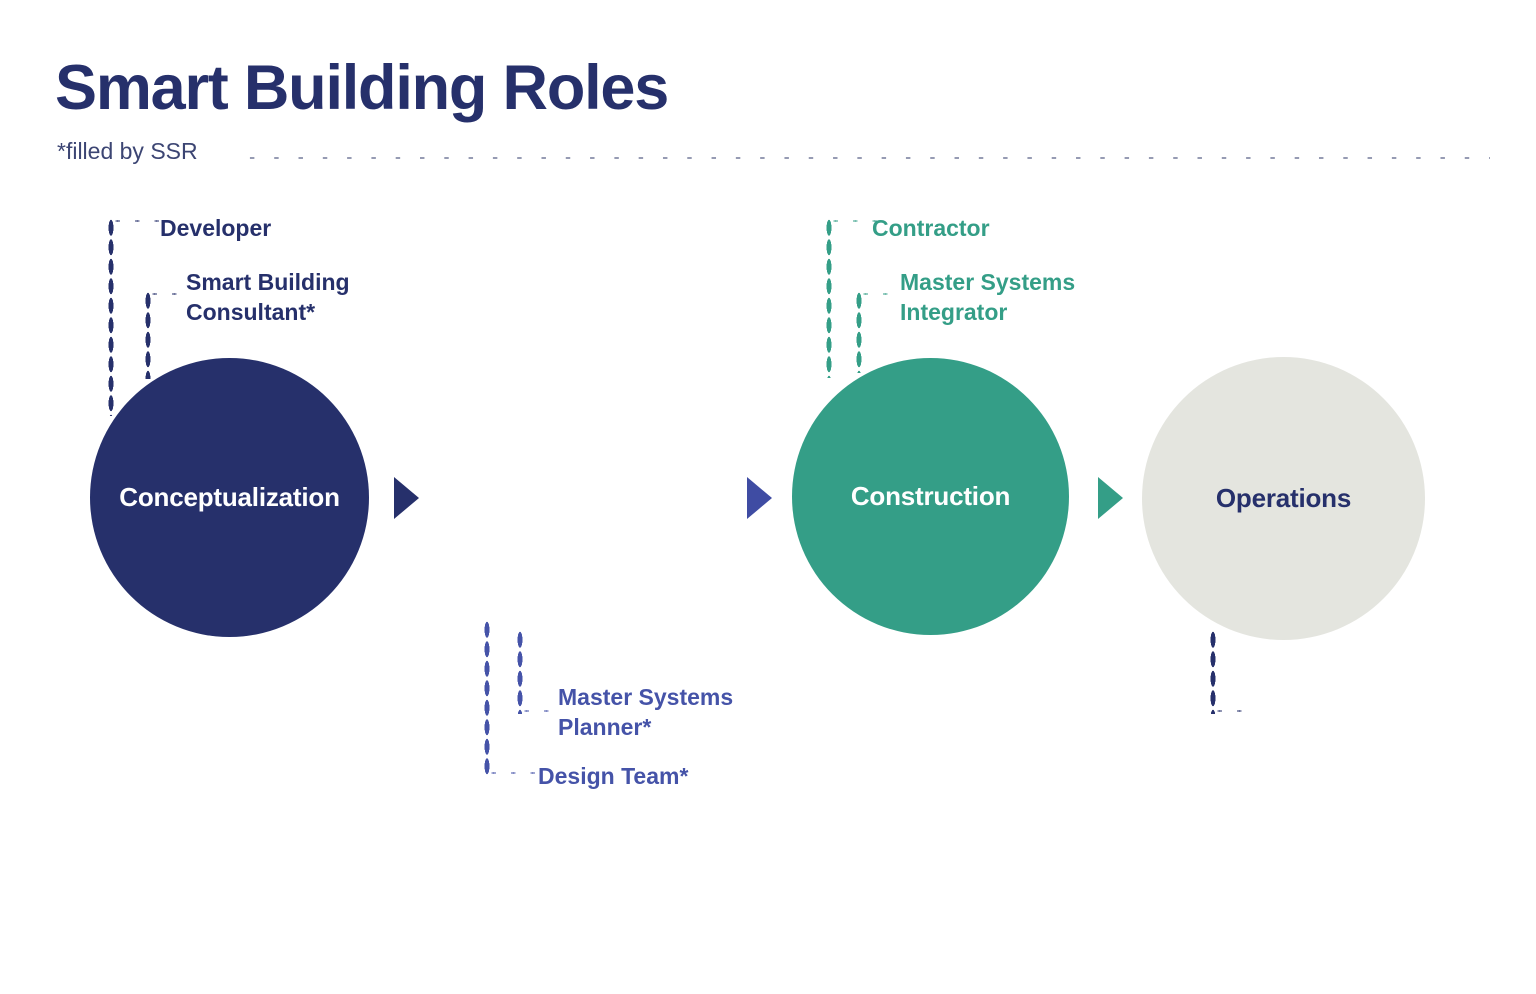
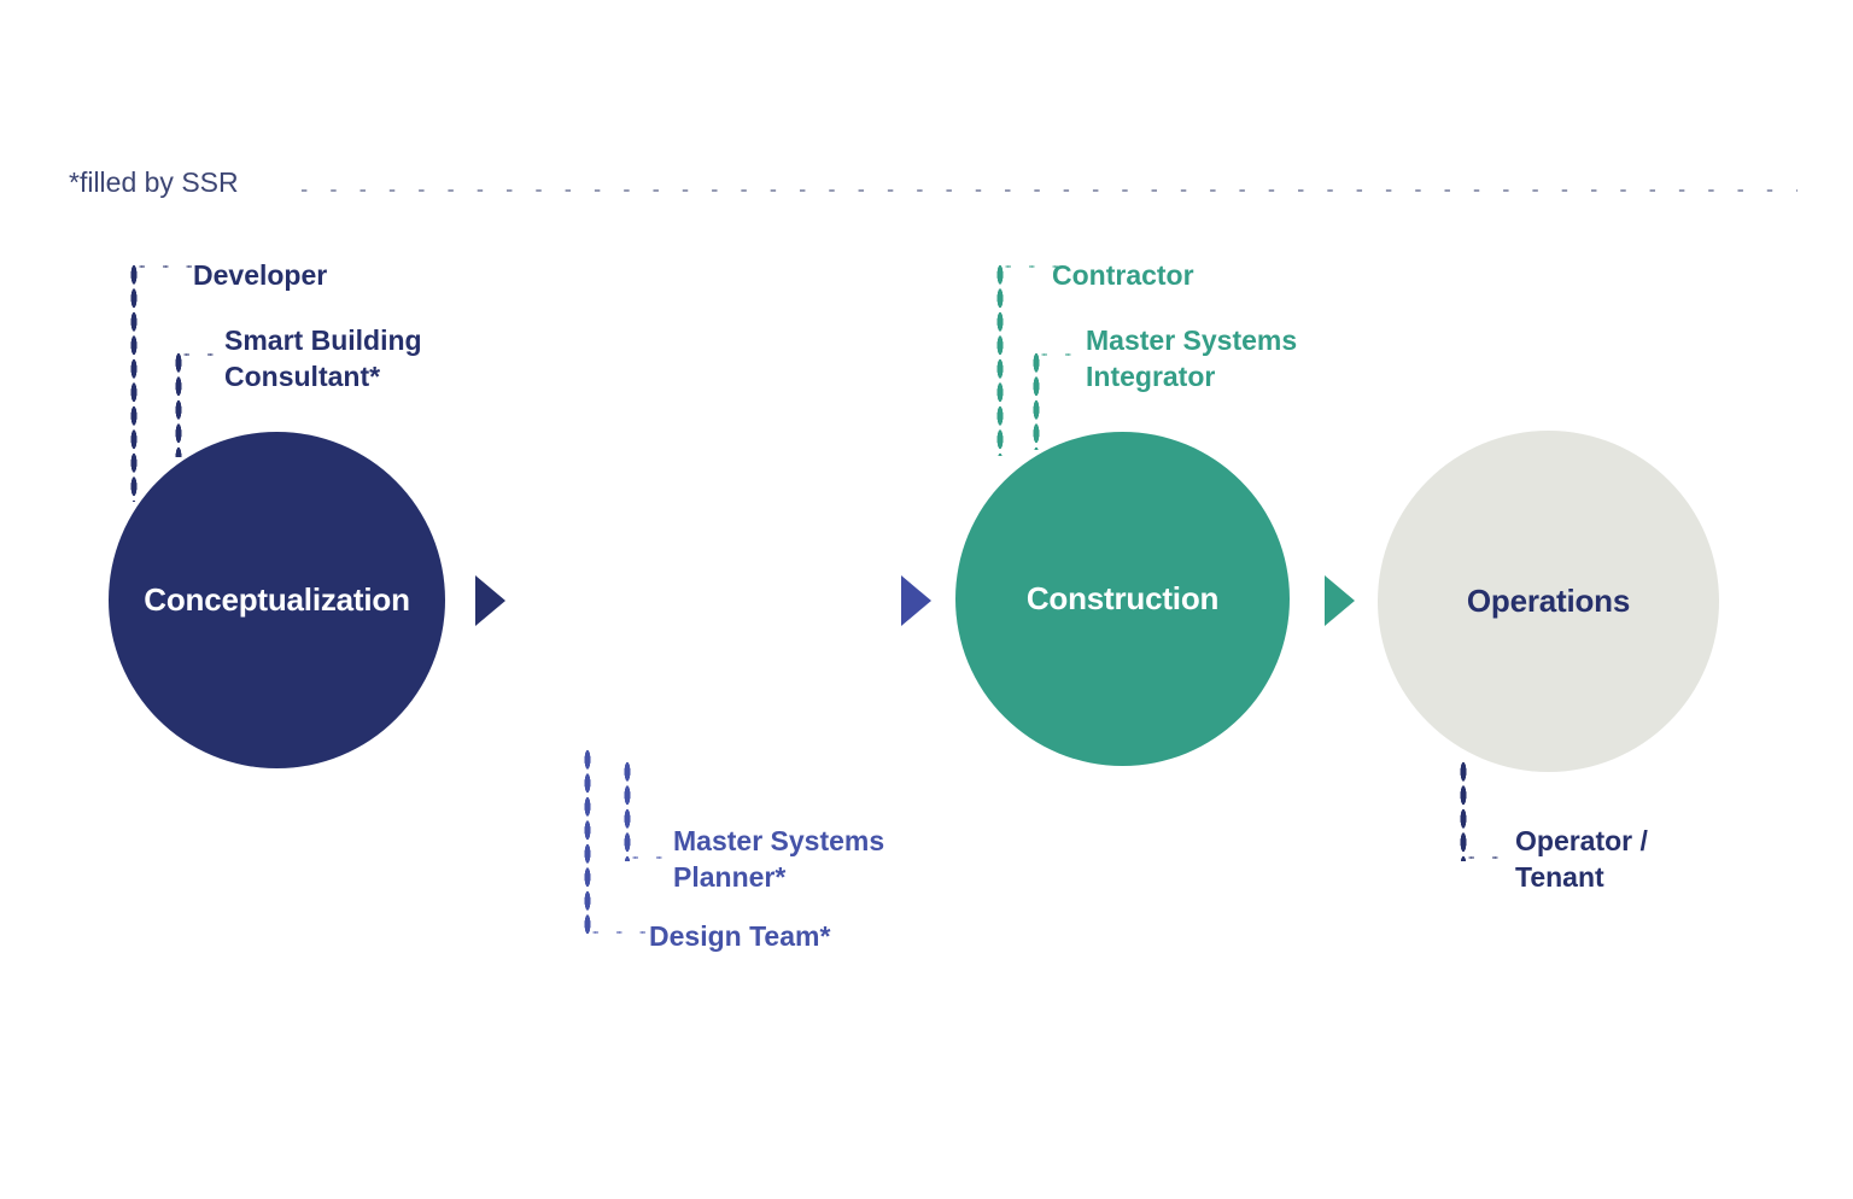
- Smart Building Roles
  *filled by SSR
  Developer
  Smart Building
  Consultant*
  Contractor
  Master Systems
  Integrator
  Conceptualization
  Construction
  Operations
  Master Systems
  Planner*
  Design Team*
+ Operator /
+ Tenant
